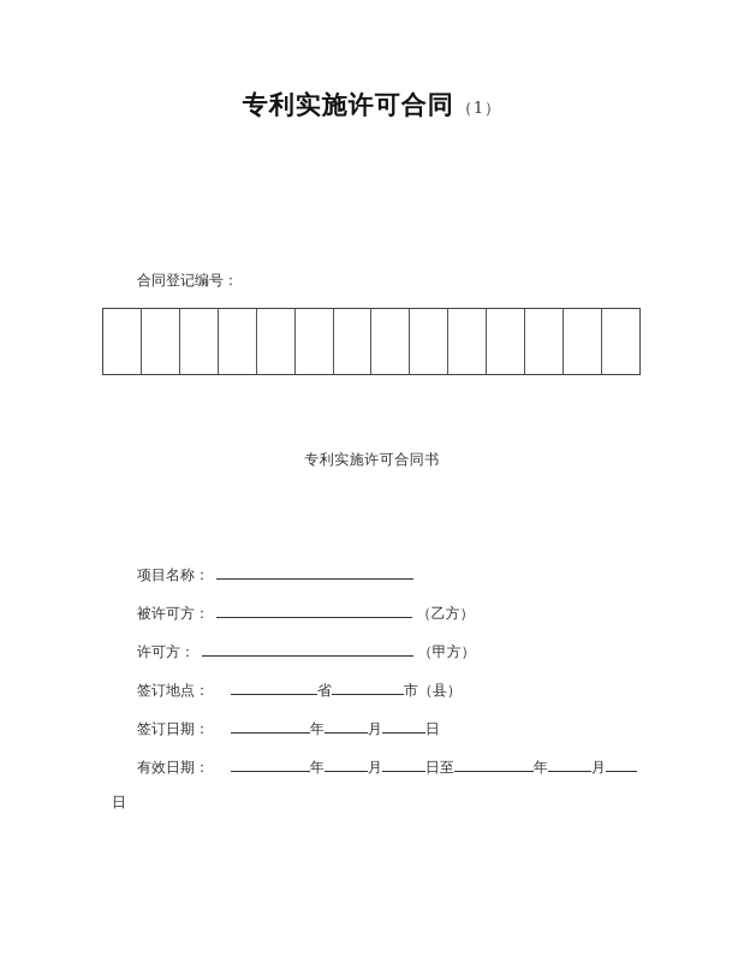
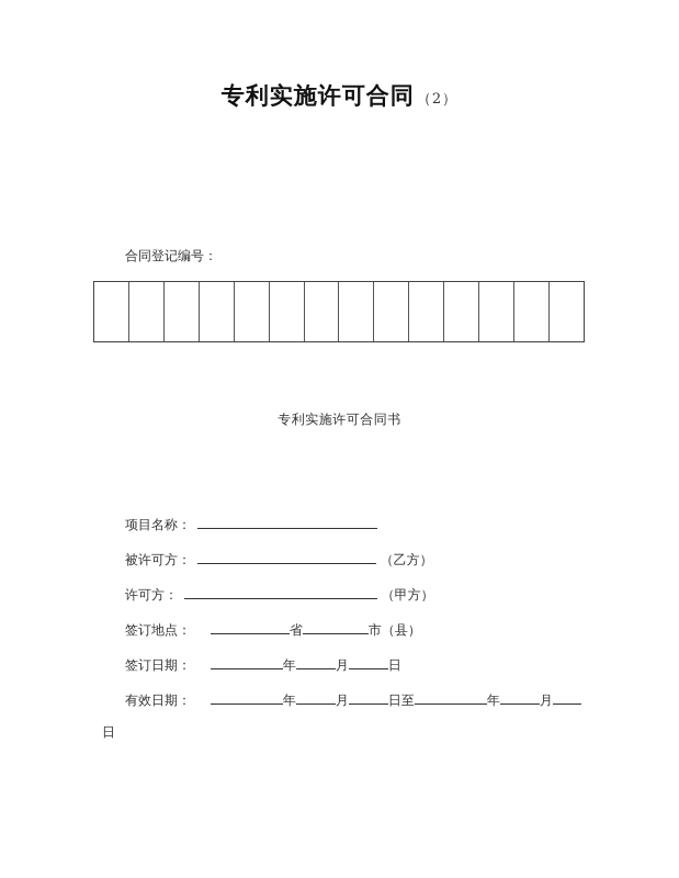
- 专利实施许可合同 （1）
+ 专利实施许可合同 （2）
  合同登记编号：
  专利实施许可合同书
  项目名称：
  被许可方： （乙方）
  许可方： （甲方）
  签订地点： 省 市（县）
  签订日期： 年 月 日
  有效日期： 年 月 日至 年 月
  日
